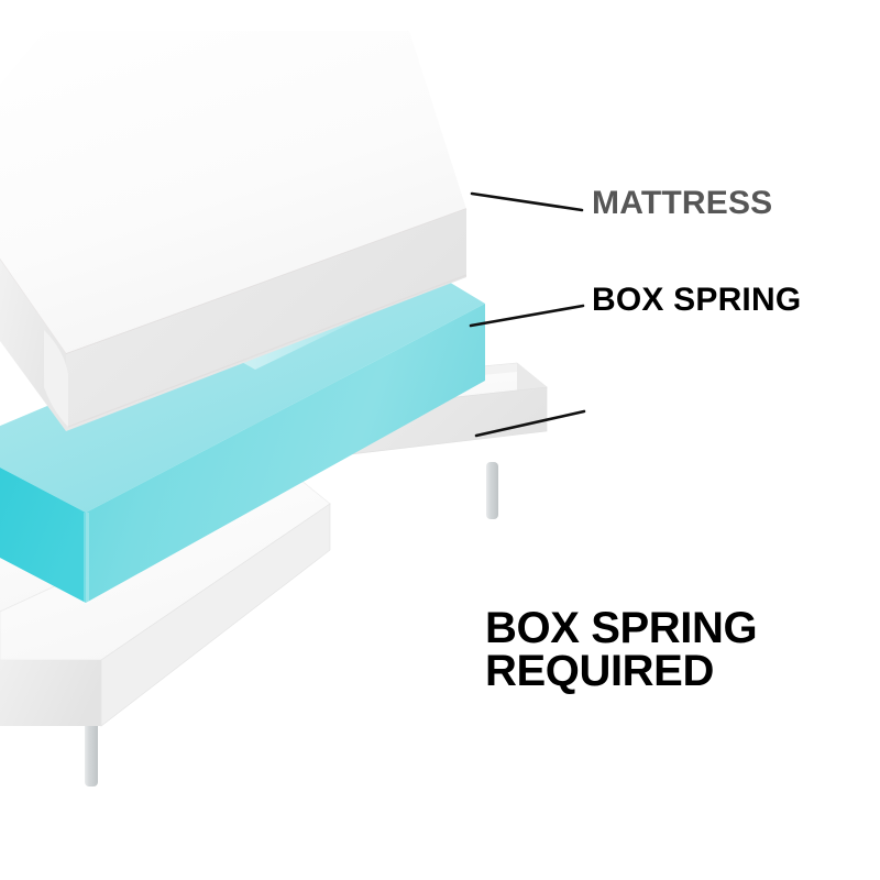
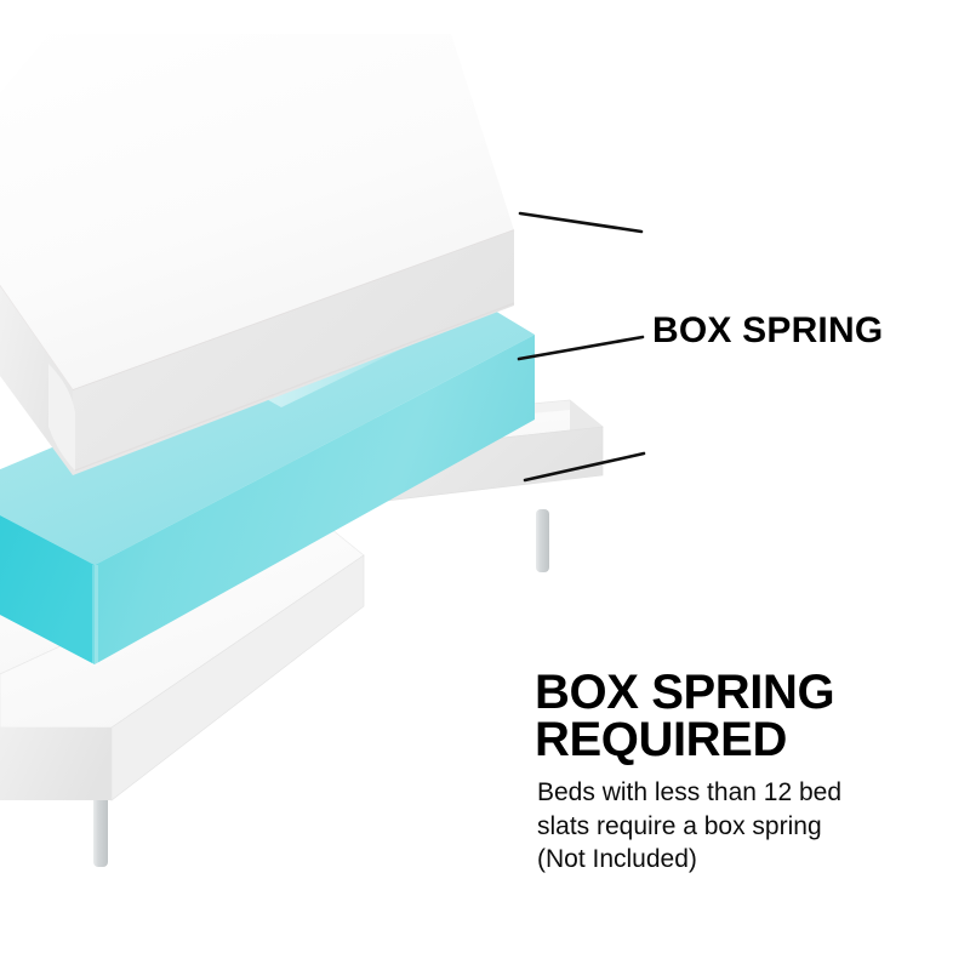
- MATTRESS
  BOX SPRING
  BOX SPRING
  REQUIRED
+ Beds with less than 12 bed
+ slats require a box spring
+ (Not Included)
